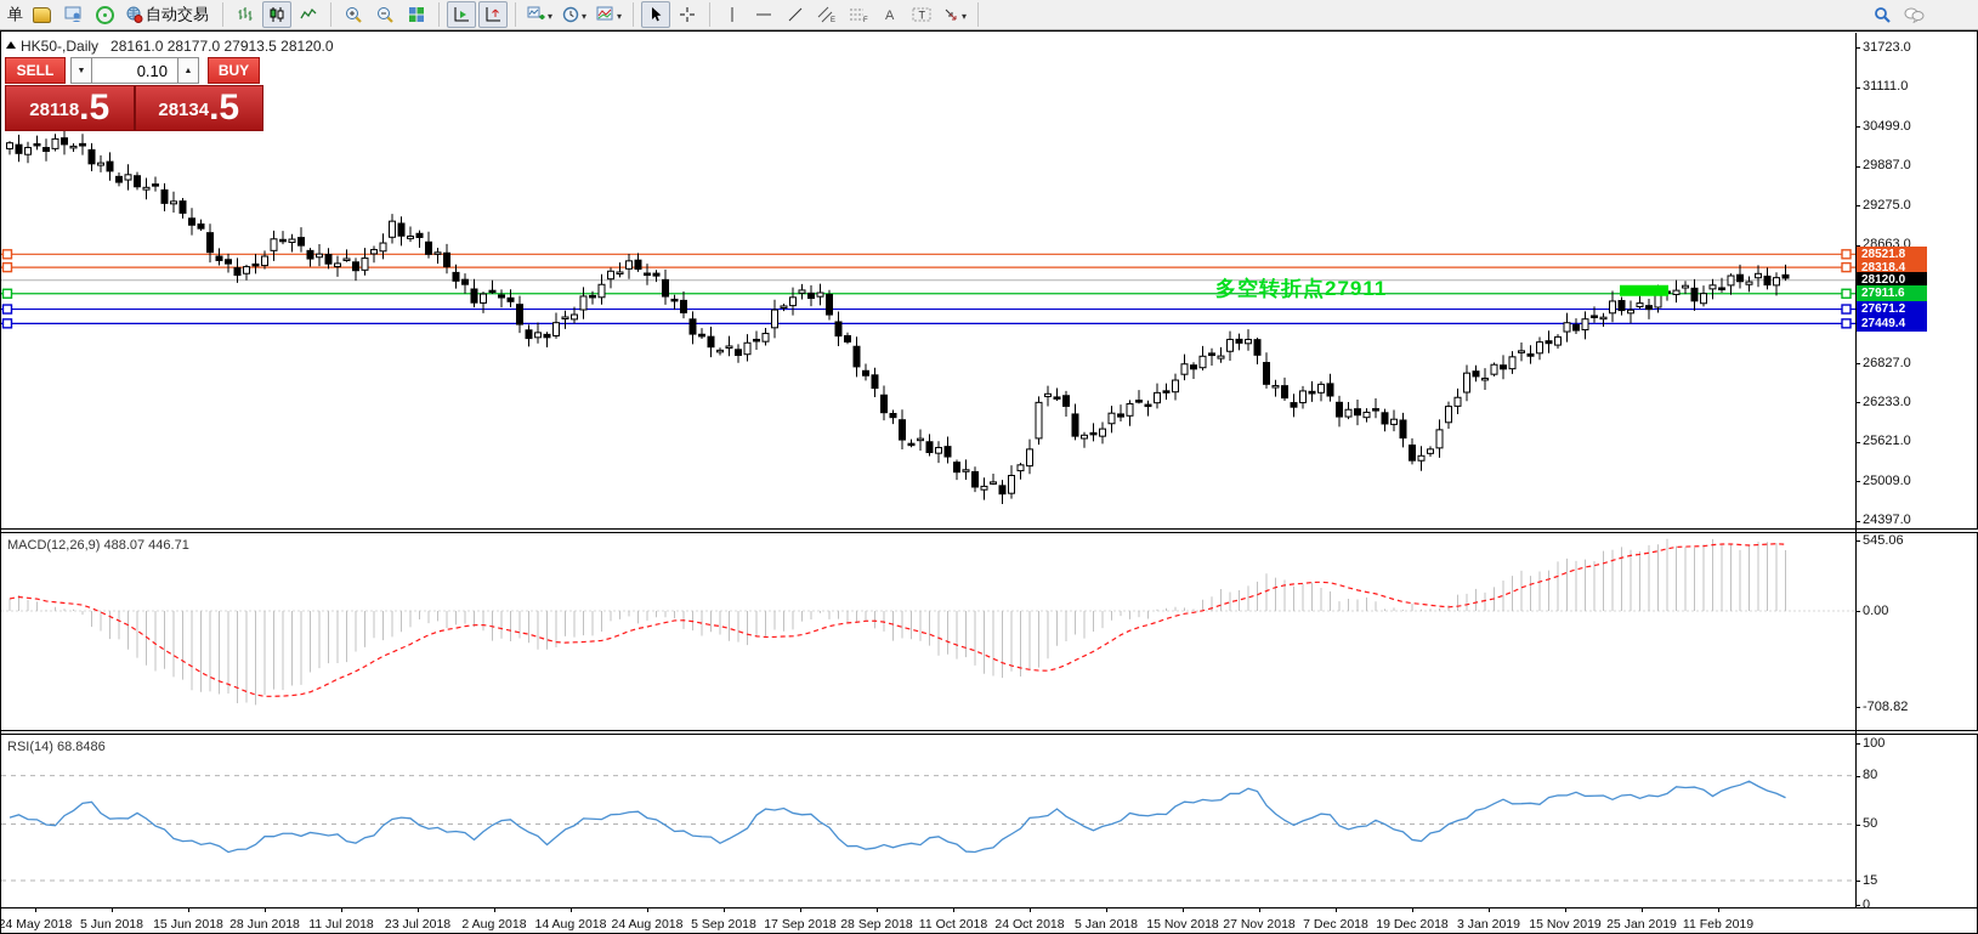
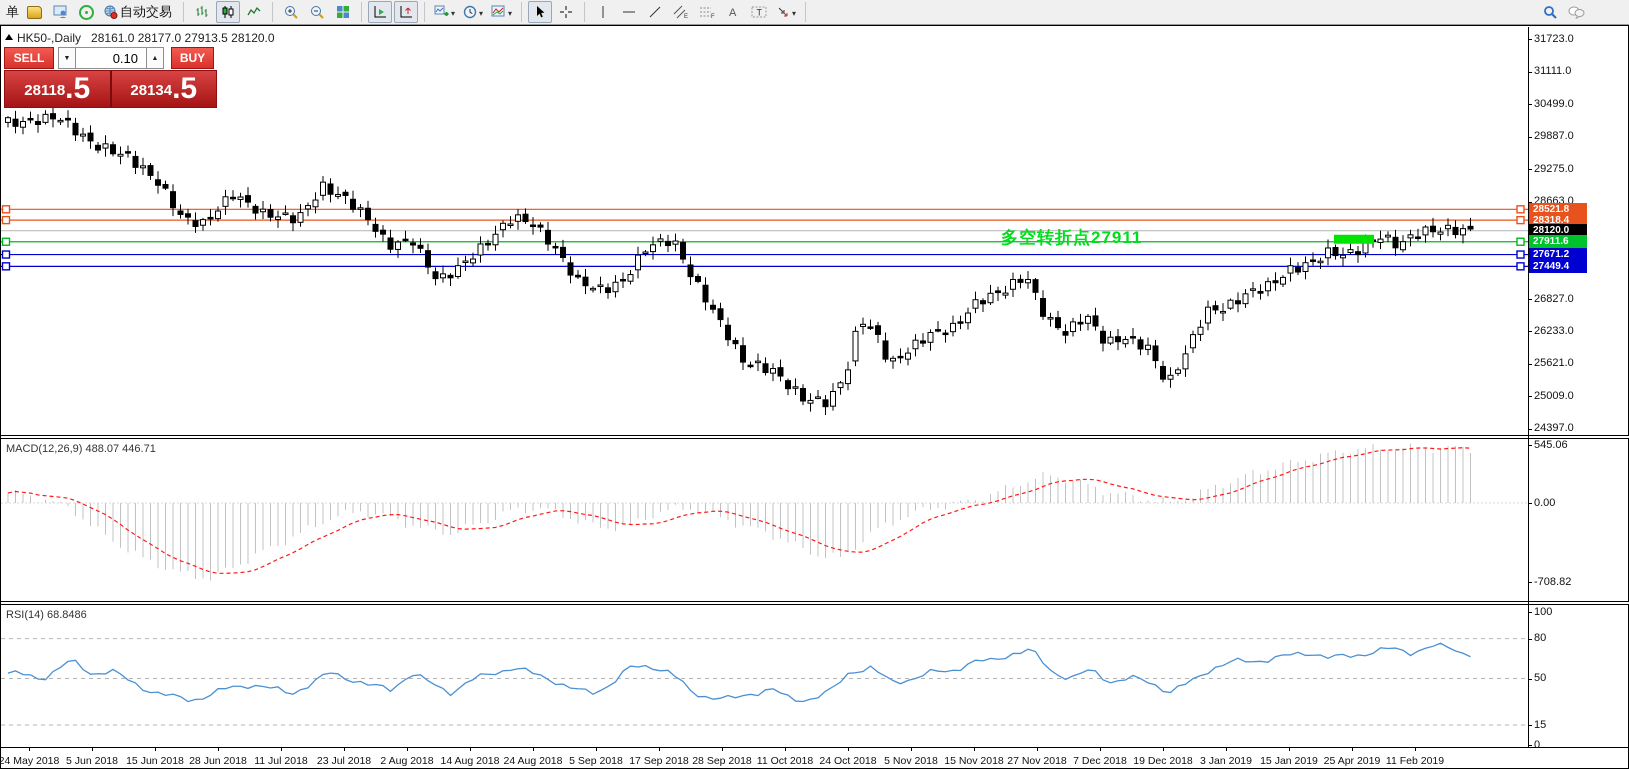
  单
  自动交易
  A
  T
  HK50-,Daily 28161.0 28177.0 27913.5 28120.0
  SELL
  0.10
  BUY
  28118
  .5
  28134
  .5
  MACD(12,26,9) 488.07 446.71
  RSI(14) 68.8486
  多空转折点27911
  31723.0
  31111.0
  30499.0
  29887.0
  29275.0
  28663.0
  26827.0
  26233.0
  25621.0
  25009.0
  24397.0
  545.06
  0.00
  -708.82
  100
  80
  50
  15
  0
  28521.8
  28318.4
  28120.0
  27911.6
  27671.2
  27449.4
  24 May 2018
  5 Jun 2018
  15 Jun 2018
  28 Jun 2018
  11 Jul 2018
  23 Jul 2018
  2 Aug 2018
  14 Aug 2018
  24 Aug 2018
  5 Sep 2018
  17 Sep 2018
  28 Sep 2018
  11 Oct 2018
  24 Oct 2018
- 5 Jan 2018
+ 5 Nov 2018
  15 Nov 2018
  27 Nov 2018
  7 Dec 2018
  19 Dec 2018
  3 Jan 2019
- 15 Nov 2019
+ 15 Jan 2019
- 25 Jan 2019
+ 25 Apr 2019
  11 Feb 2019
